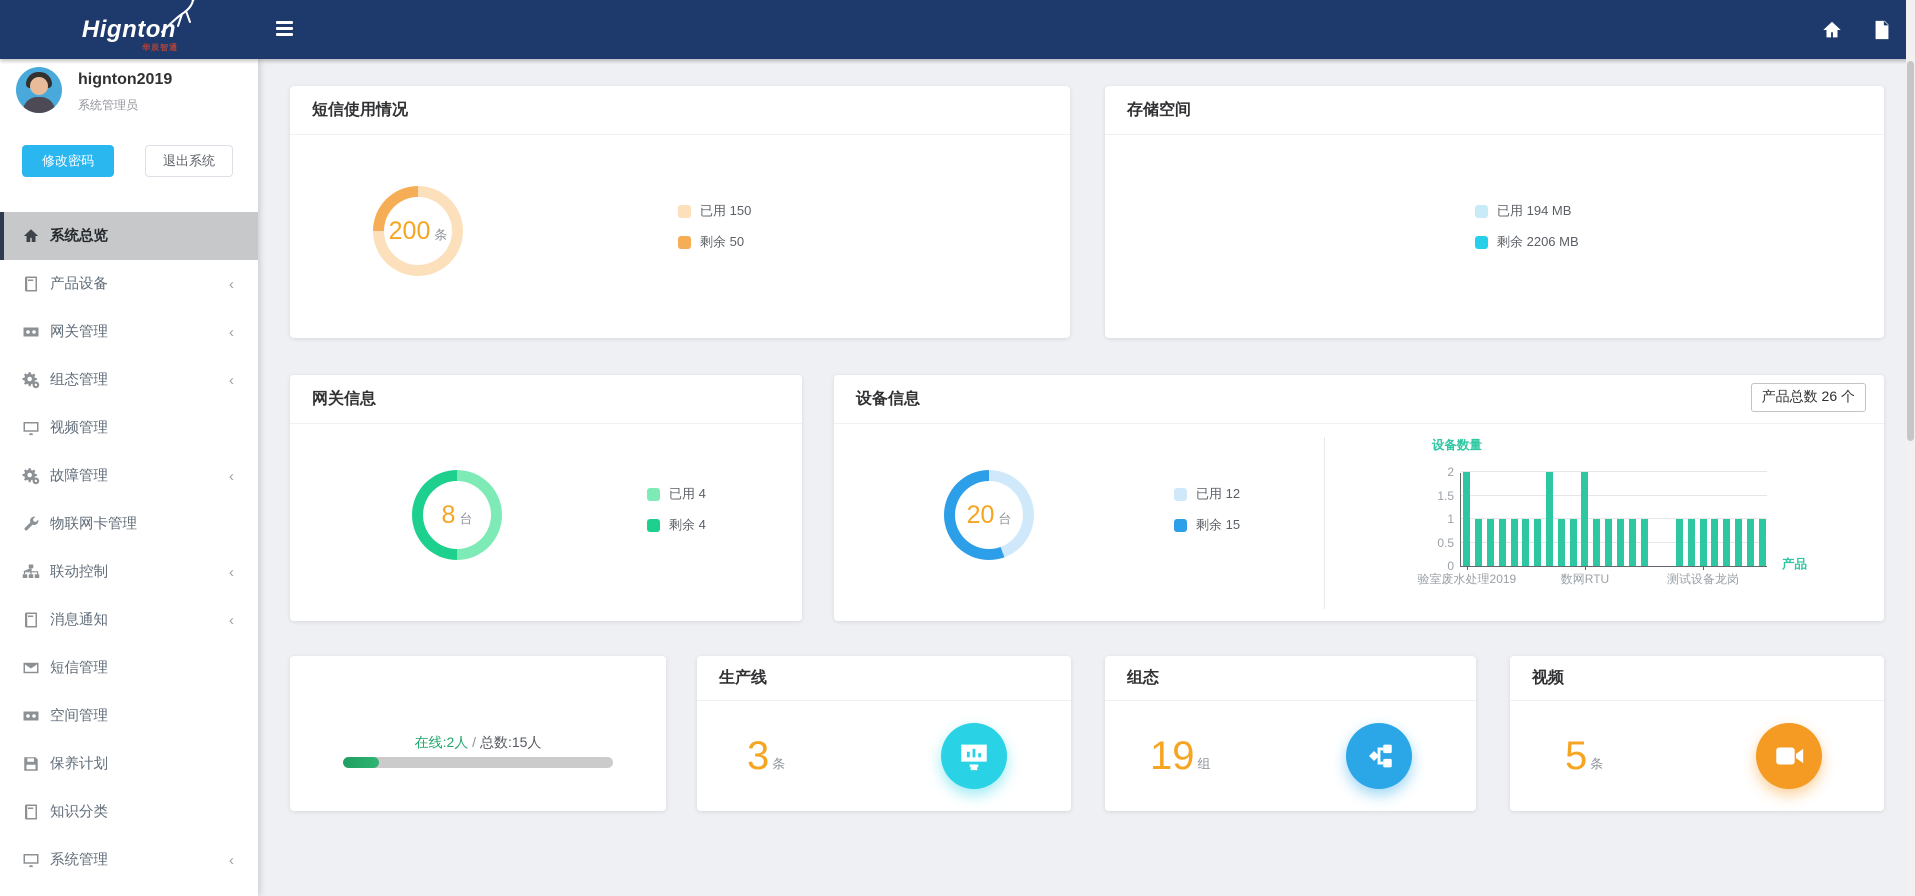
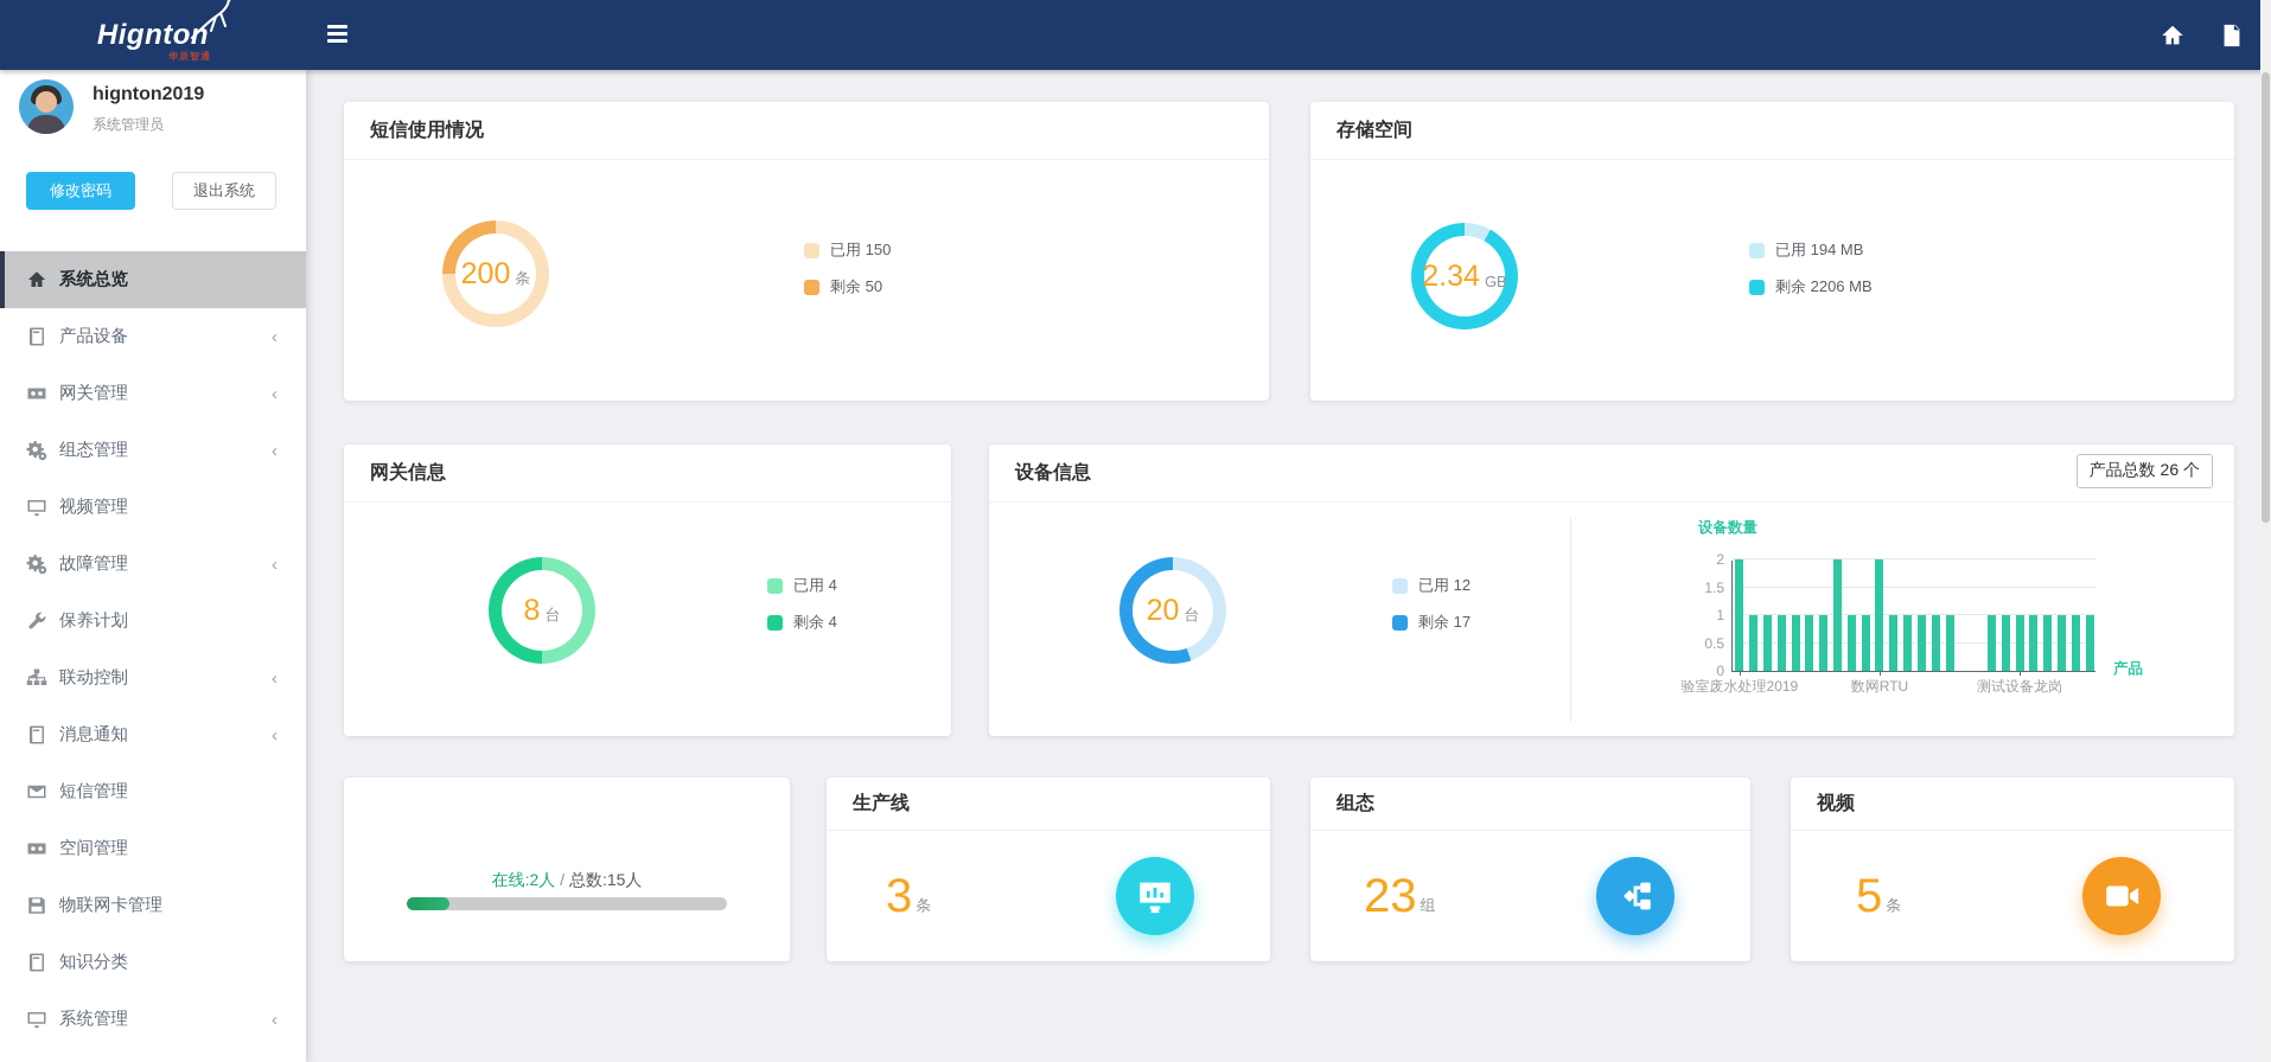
  Hignton
  华辰智通
  hignton2019
  系统管理员
  修改密码
  退出系统
  系统总览
  产品设备
  ‹
  网关管理
  ‹
  组态管理
  ‹
  视频管理
  故障管理
  ‹
- 物联网卡管理
+ 保养计划
  联动控制
  ‹
  消息通知
  ‹
  短信管理
  空间管理
- 保养计划
+ 物联网卡管理
  知识分类
  系统管理
  ‹
  短信使用情况
  200
  条
  已用 150
  剩余 50
  存储空间
+ 2.34
+ GB
  已用 194 MB
  剩余 2206 MB
  网关信息
  8
  台
  已用 4
  剩余 4
  设备信息
  产品总数 26 个
  20
  台
  已用 12
- 剩余 15
+ 剩余 17
  设备数量
  产品
  0
  0.5
  1
  1.5
  2
  验室废水处理2019
  数网RTU
  测试设备龙岗
  在线:2人 / 总数:15人
  生产线
  3
  条
  组态
- 19
+ 23
  组
  视频
  5
  条
